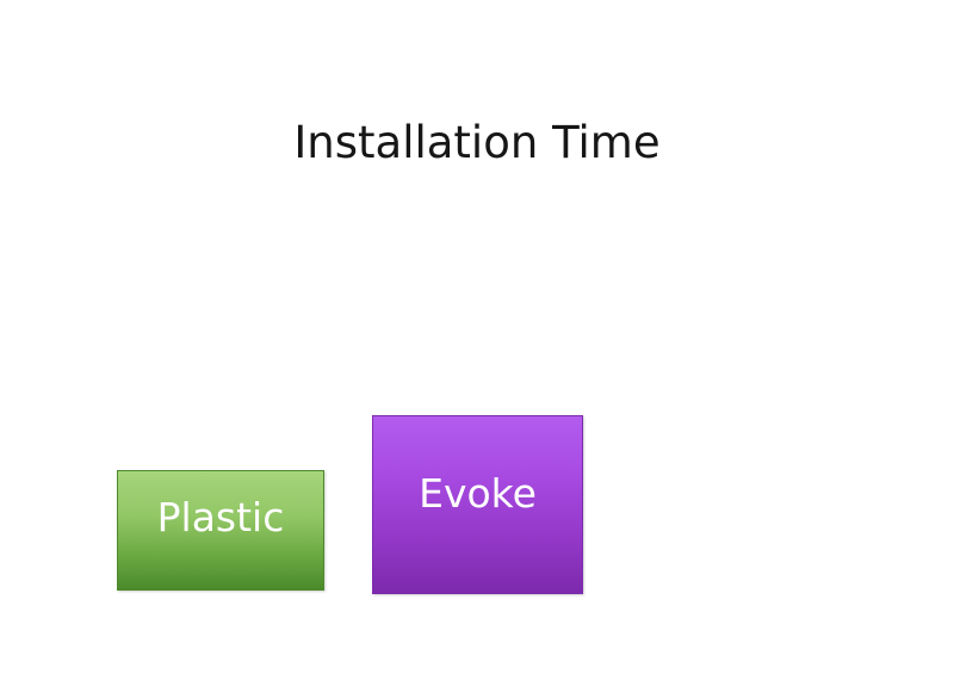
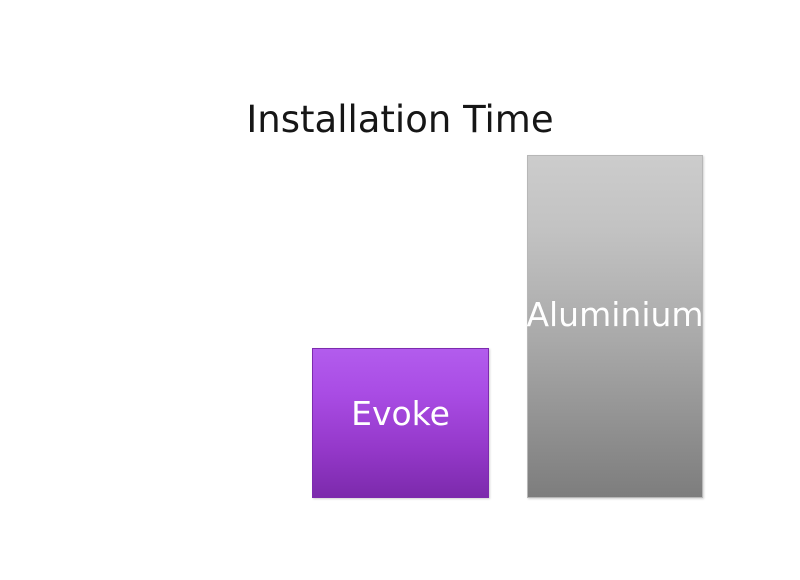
  Installation Time
- Plastic
  Evoke
+ Aluminium
